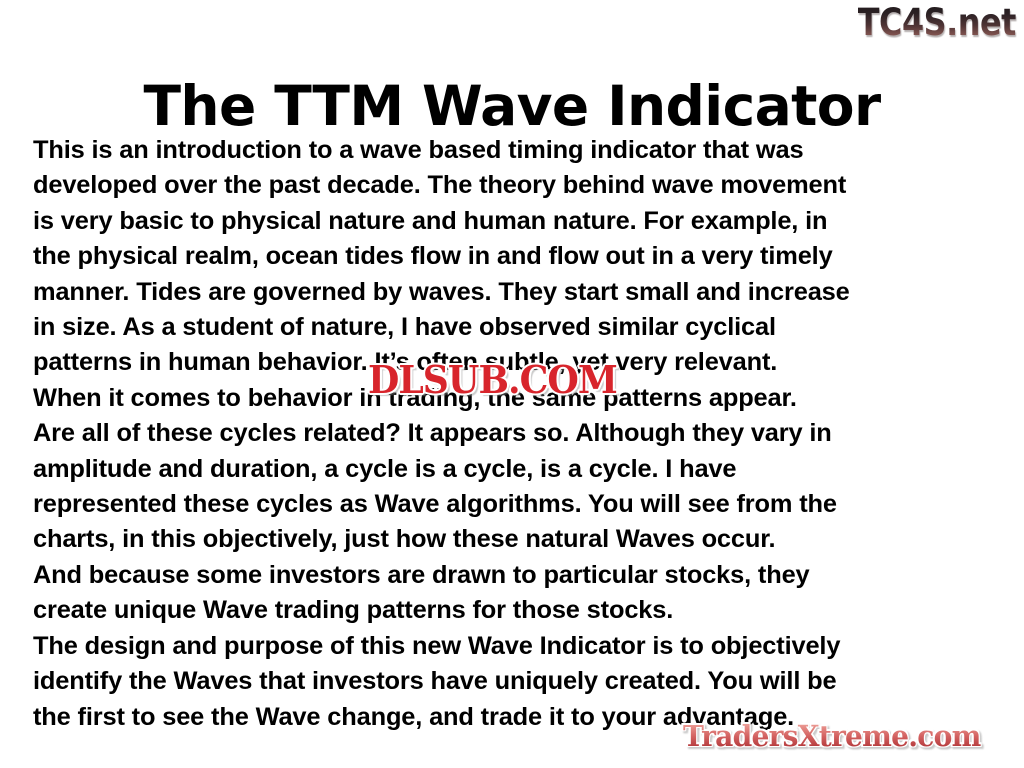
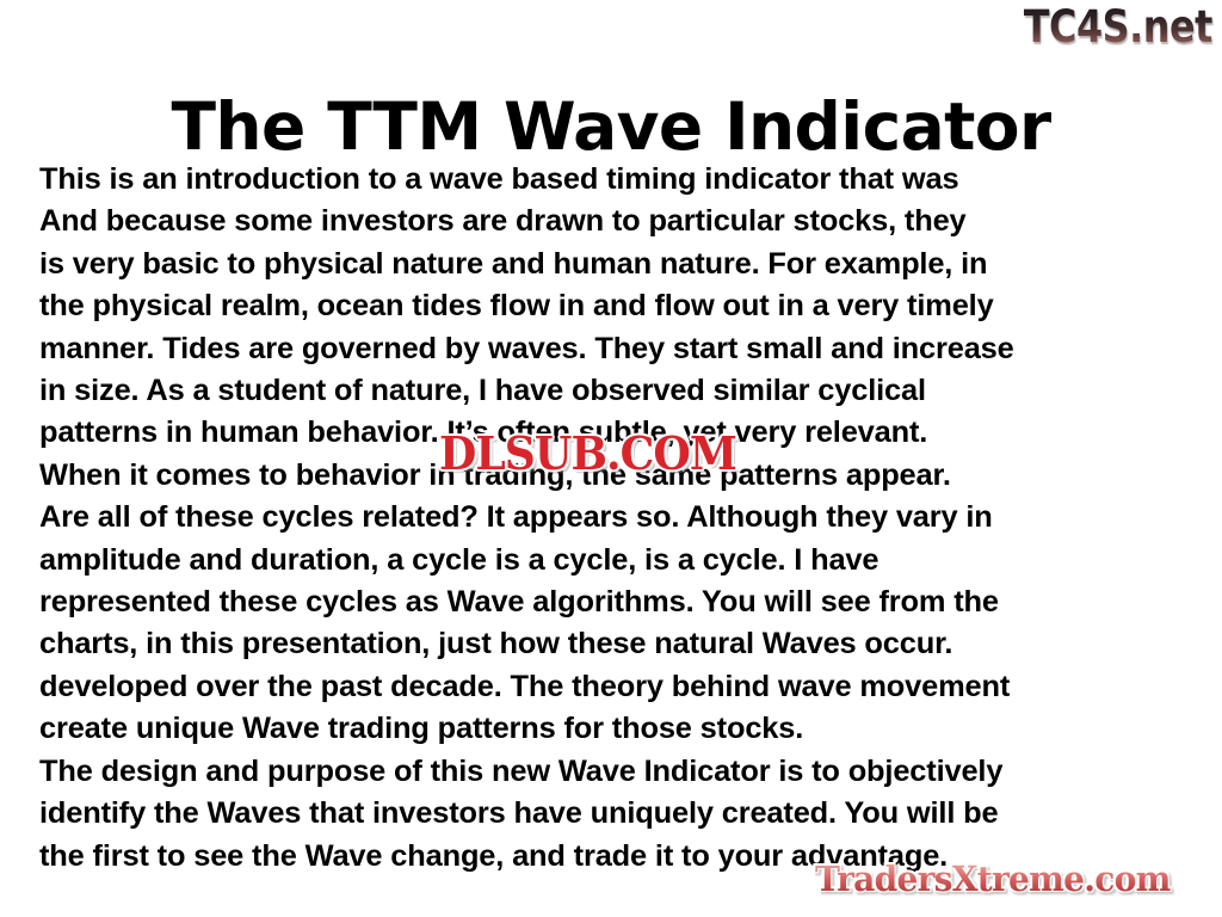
  TC4S.net
  The TTM Wave Indicator
  This is an introduction to a wave based timing indicator that was
- developed over the past decade. The theory behind wave movement
+ And because some investors are drawn to particular stocks, they
  is very basic to physical nature and human nature. For example, in
  the physical realm, ocean tides flow in and flow out in a very timely
  manner. Tides are governed by waves. They start small and increase
  in size. As a student of nature, I have observed similar cyclical
  patterns in human behavior. It’s often subtle, yet very relevant.
  When it comes to behavior in trading, the same patterns appear.
  Are all of these cycles related? It appears so. Although they vary in
  amplitude and duration, a cycle is a cycle, is a cycle. I have
  represented these cycles as Wave algorithms. You will see from the
- charts, in this objectively, just how these natural Waves occur.
+ charts, in this presentation, just how these natural Waves occur.
- And because some investors are drawn to particular stocks, they
+ developed over the past decade. The theory behind wave movement
  create unique Wave trading patterns for those stocks.
  The design and purpose of this new Wave Indicator is to objectively
  identify the Waves that investors have uniquely created. You will be
  the first to see the Wave change, and trade it to your advantage.
  DLSUB.COM
  TradersXtreme.com
